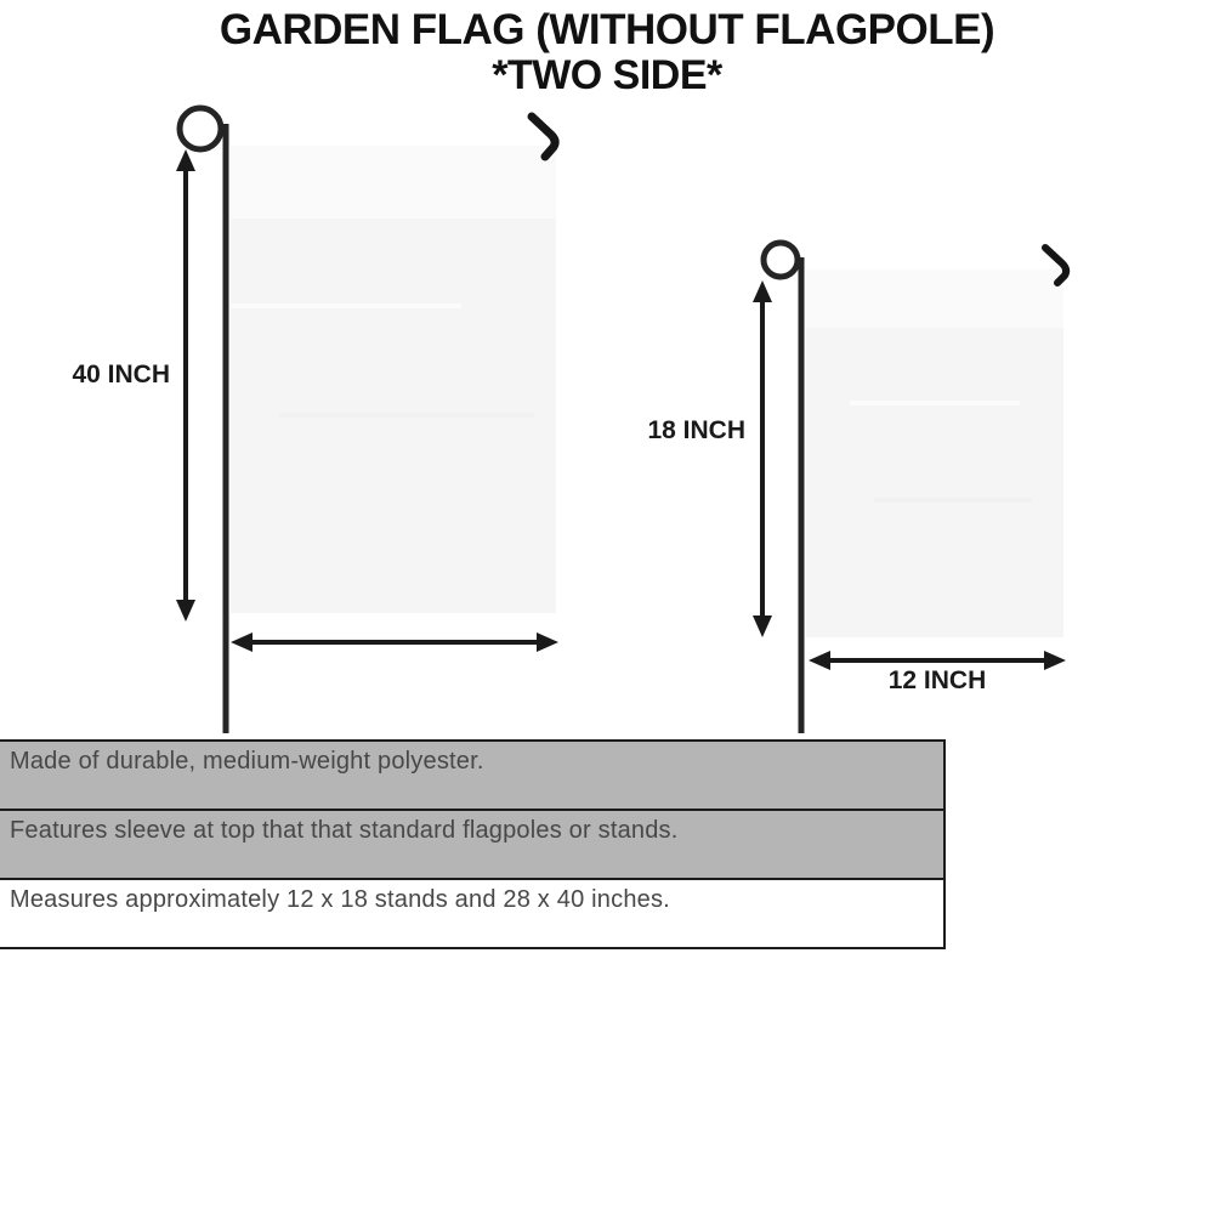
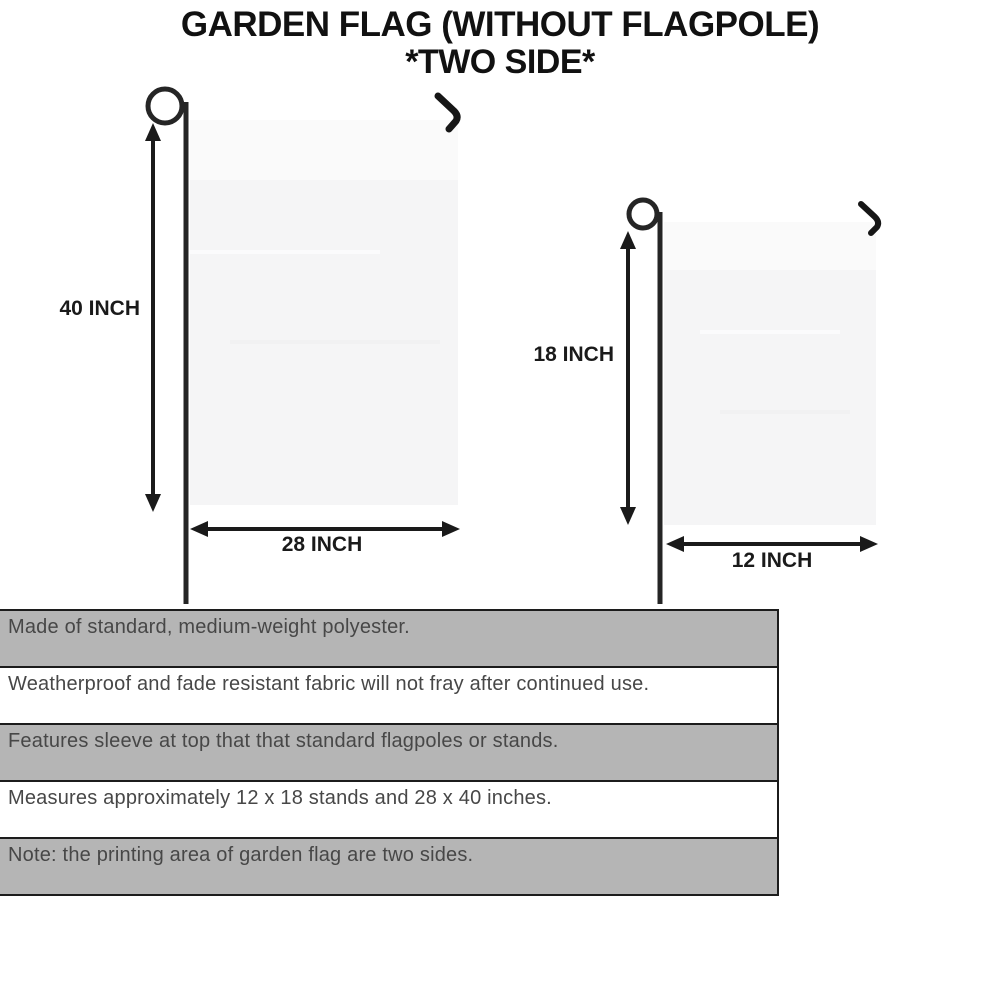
  GARDEN FLAG (WITHOUT FLAGPOLE)
  *TWO SIDE*
  40 INCH
+ 28 INCH
  18 INCH
  12 INCH
- Made of durable, medium-weight polyester.
+ Made of standard, medium-weight polyester.
+ Weatherproof and fade resistant fabric will not fray after continued use.
  Features sleeve at top that that standard flagpoles or stands.
  Measures approximately 12 x 18 stands and 28 x 40 inches.
+ Note: the printing area of garden flag are two sides.
